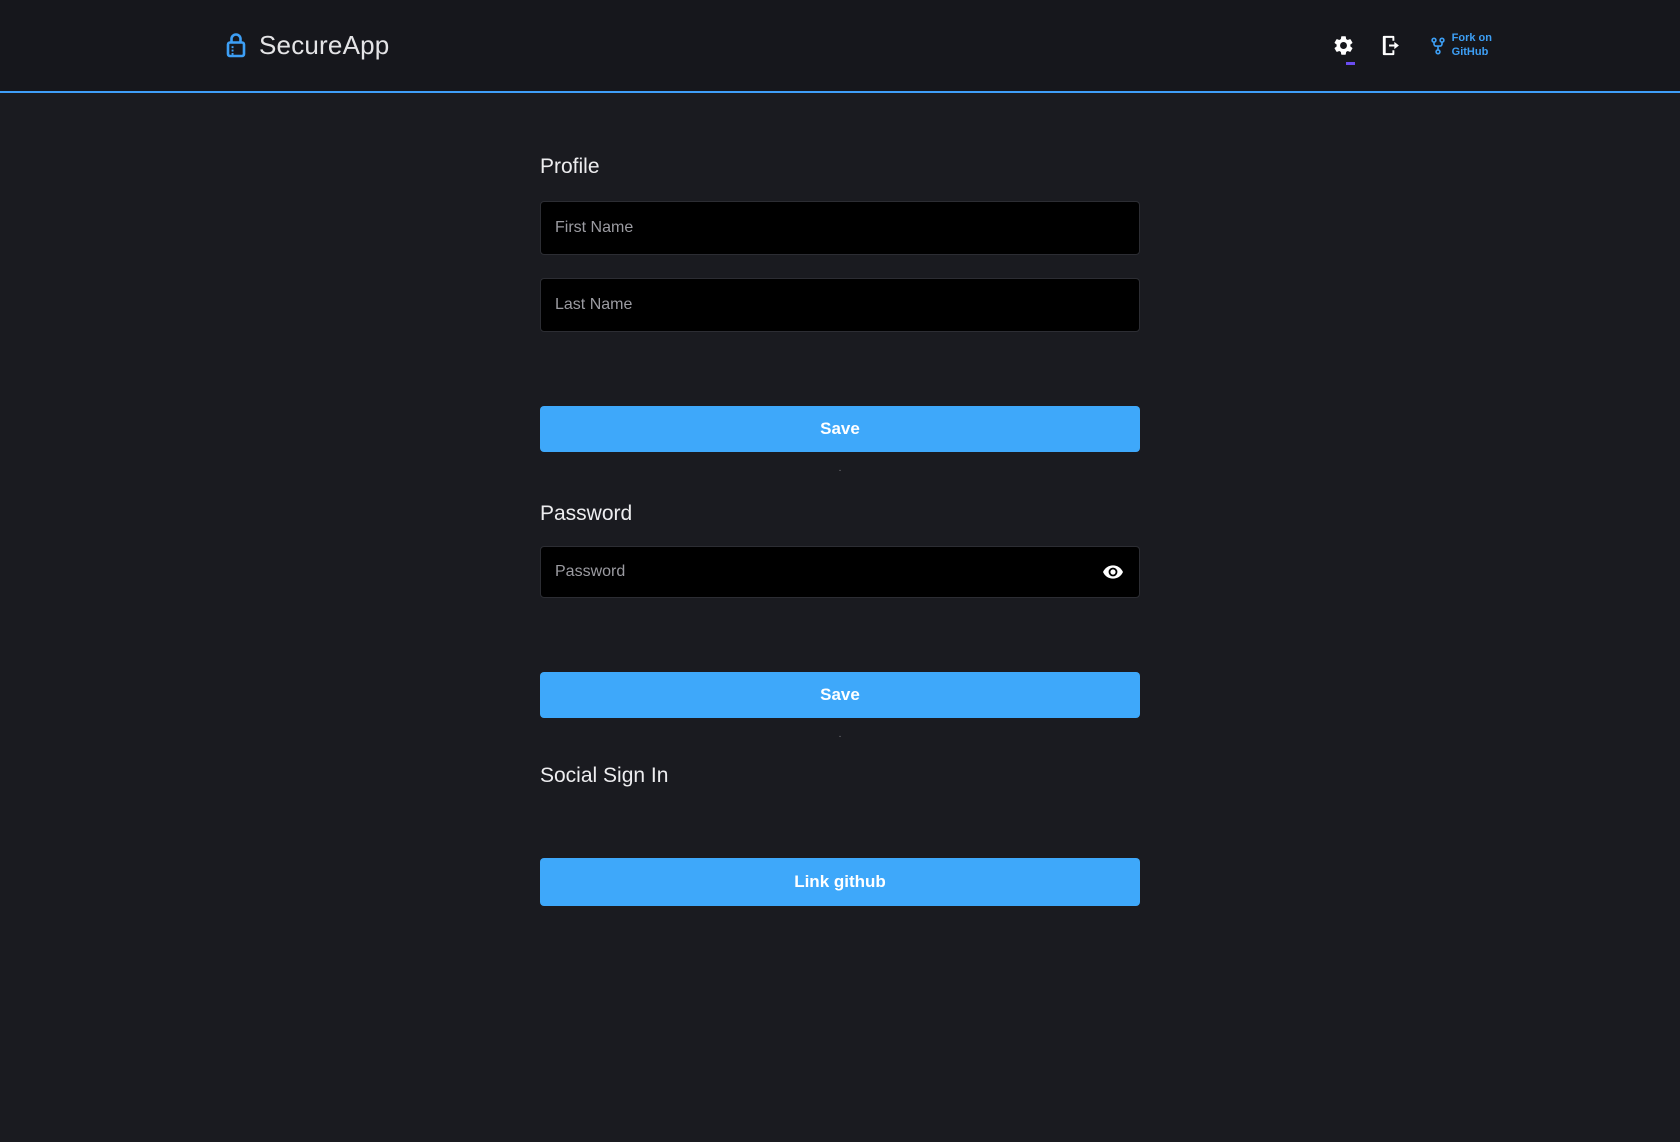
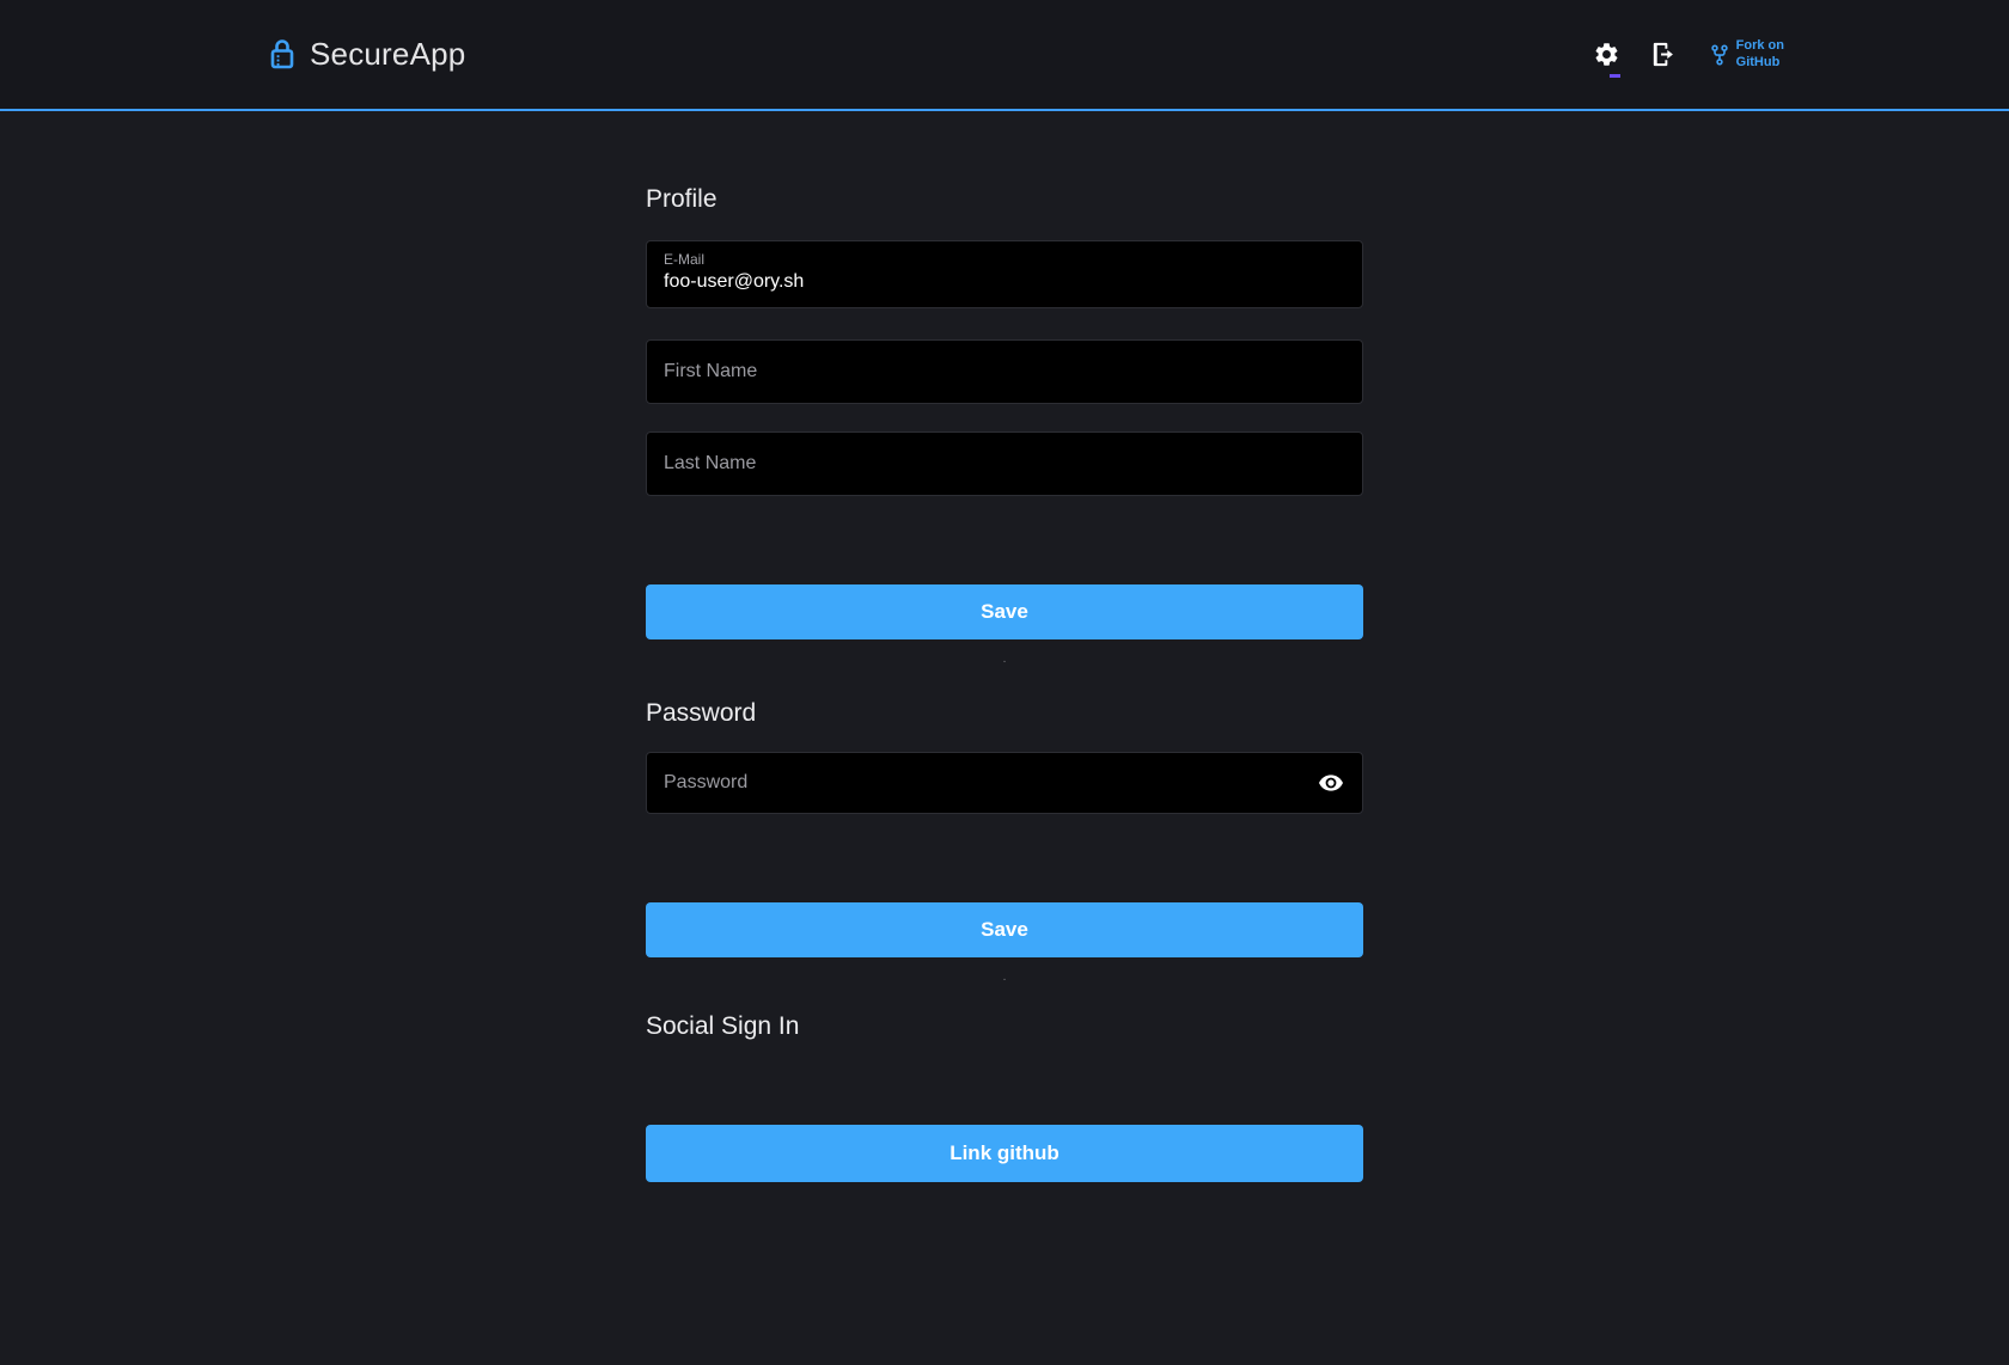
  SecureApp
  Fork on
  GitHub
  Profile
+ E-Mail
+ foo-user@ory.sh
  First Name
  Last Name
  Save
  .
  Password
  Password
  Save
  .
  Social Sign In
  Link github
